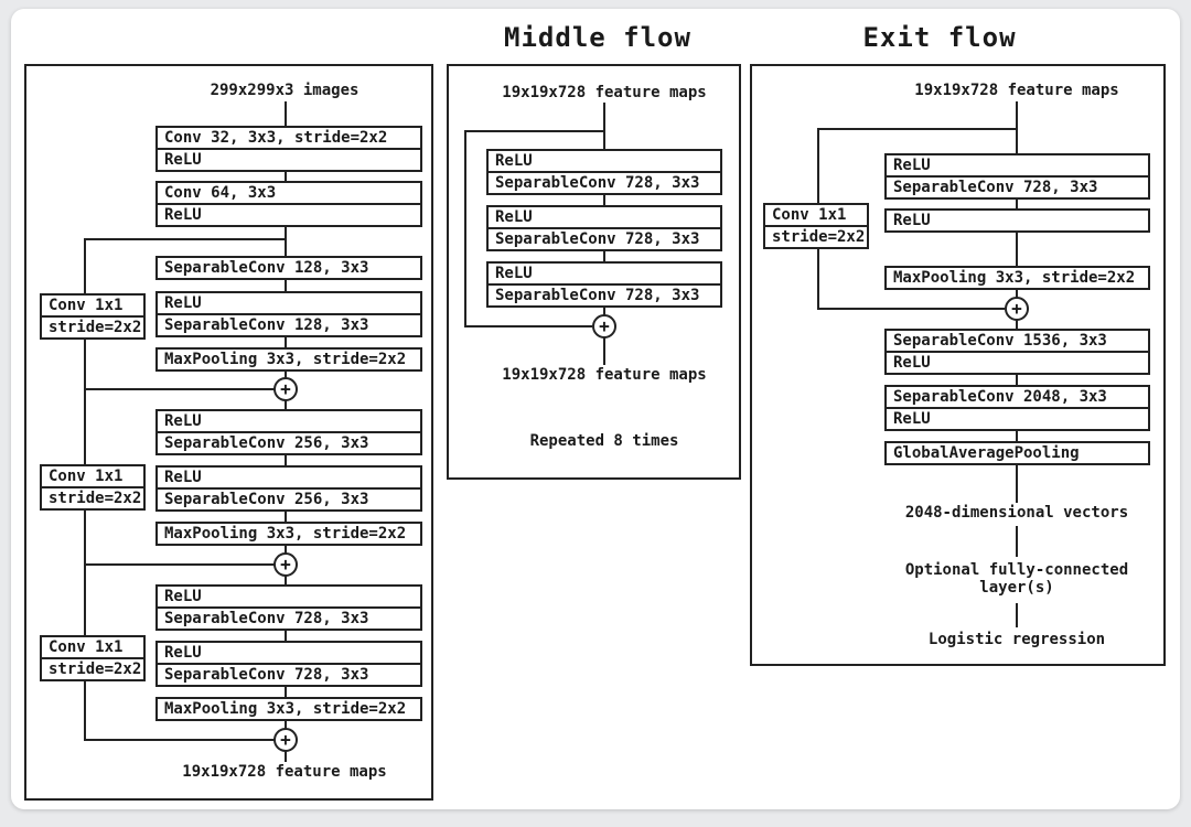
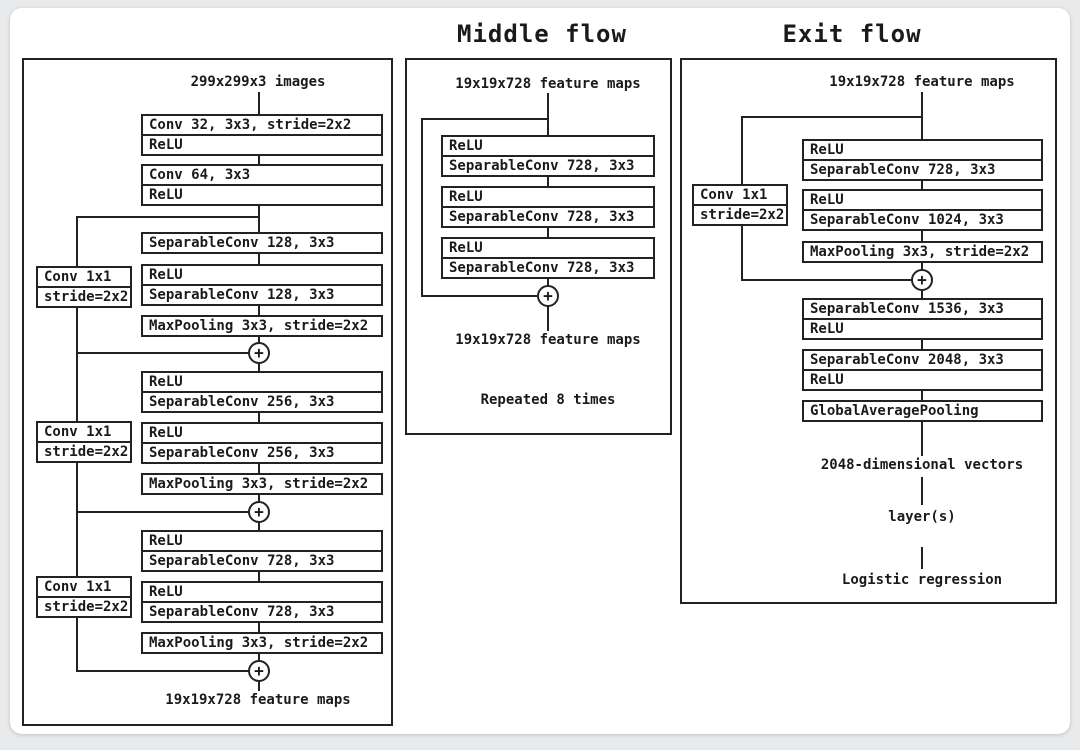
  299x299x3 images
  Conv 32, 3x3, stride=2x2
  ReLU
  Conv 64, 3x3
  ReLU
  SeparableConv 128, 3x3
  ReLU
  SeparableConv 128, 3x3
  MaxPooling 3x3, stride=2x2
  ReLU
  SeparableConv 256, 3x3
  ReLU
  SeparableConv 256, 3x3
  MaxPooling 3x3, stride=2x2
  ReLU
  SeparableConv 728, 3x3
  ReLU
  SeparableConv 728, 3x3
  MaxPooling 3x3, stride=2x2
  Conv 1x1
  stride=2x2
  Conv 1x1
  stride=2x2
  Conv 1x1
  stride=2x2
  +
  +
  +
  19x19x728 feature maps
  Middle flow
  19x19x728 feature maps
  ReLU
  SeparableConv 728, 3x3
  ReLU
  SeparableConv 728, 3x3
  ReLU
  SeparableConv 728, 3x3
  +
  19x19x728 feature maps
  Repeated 8 times
  Exit flow
  19x19x728 feature maps
  Conv 1x1
  stride=2x2
  ReLU
  SeparableConv 728, 3x3
  ReLU
+ SeparableConv 1024, 3x3
  MaxPooling 3x3, stride=2x2
  SeparableConv 1536, 3x3
  ReLU
  SeparableConv 2048, 3x3
  ReLU
  GlobalAveragePooling
  +
  2048-dimensional vectors
- Optional fully-connected
  layer(s)
  Logistic regression
